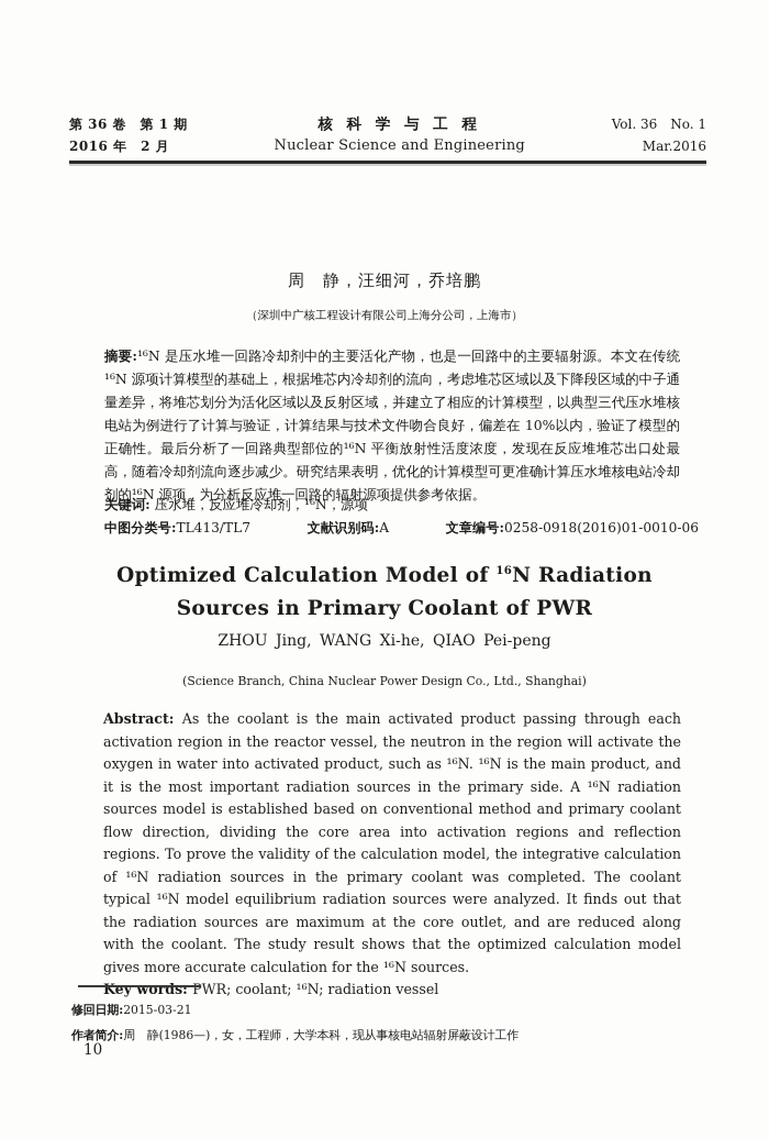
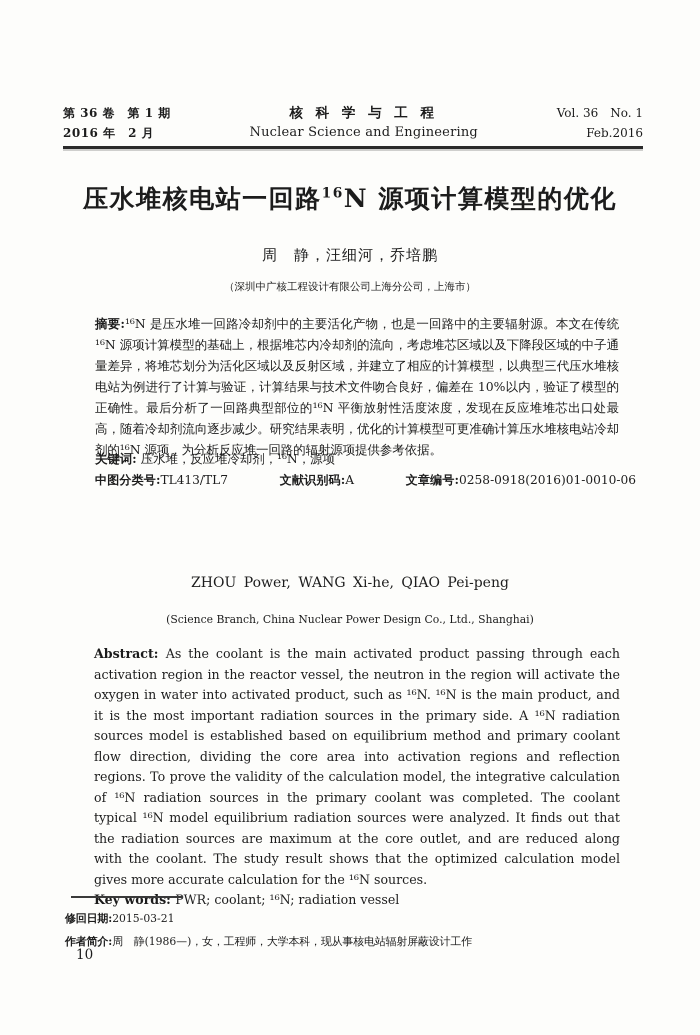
  第 36 卷 第 1 期
  2016 年 2 月
  核 科 学 与 工 程
  Nuclear Science and Engineering
  Vol. 36 No. 1
- Mar.2016
+ Feb.2016
+ 压水堆核电站一回路16N 源项计算模型的优化
  周 静，汪细河，乔培鹏
  （深圳中广核工程设计有限公司上海分公司，上海市）
  摘要:¹⁶N 是压水堆一回路冷却剂中的主要活化产物，也是一回路中的主要辐射源。本文在传统¹⁶N 源项计算模型的基础上，根据堆芯内冷却剂的流向，考虑堆芯区域以及下降段区域的中子通量差异，将堆芯划分为活化区域以及反射区域，并建立了相应的计算模型，以典型三代压水堆核电站为例进行了计算与验证，计算结果与技术文件吻合良好，偏差在 10%以内，验证了模型的正确性。最后分析了一回路典型部位的¹⁶N 平衡放射性活度浓度，发现在反应堆堆芯出口处最高，随着冷却剂流向逐步减少。研究结果表明，优化的计算模型可更准确计算压水堆核电站冷却剂的¹⁶N 源项，为分析反应堆一回路的辐射源项提供参考依据。
  关键词: 压水堆，反应堆冷却剂，¹⁶N，源项
  中图分类号:TL413/TL7
  文献识别码:A
  文章编号:0258-0918(2016)01-0010-06
- Optimized Calculation Model of 16N Radiation
- Sources in Primary Coolant of PWR
- ZHOU Jing, WANG Xi-he, QIAO Pei-peng
+ ZHOU Power, WANG Xi-he, QIAO Pei-peng
  (Science Branch, China Nuclear Power Design Co., Ltd., Shanghai)
- Abstract: As the coolant is the main activated product passing through each activation region in the reactor vessel, the neutron in the region will activate the oxygen in water into activated product, such as ¹⁶N. ¹⁶N is the main product, and it is the most important radiation sources in the primary side. A ¹⁶N radiation sources model is established based on conventional method and primary coolant flow direction, dividing the core area into activation regions and reflection regions. To prove the validity of the calculation model, the integrative calculation of ¹⁶N radiation sources in the primary coolant was completed. The coolant typical ¹⁶N model equilibrium radiation sources were analyzed. It finds out that the radiation sources are maximum at the core outlet, and are reduced along with the coolant. The study result shows that the optimized calculation model gives more accurate calculation for the ¹⁶N sources.
+ Abstract: As the coolant is the main activated product passing through each activation region in the reactor vessel, the neutron in the region will activate the oxygen in water into activated product, such as ¹⁶N. ¹⁶N is the main product, and it is the most important radiation sources in the primary side. A ¹⁶N radiation sources model is established based on equilibrium method and primary coolant flow direction, dividing the core area into activation regions and reflection regions. To prove the validity of the calculation model, the integrative calculation of ¹⁶N radiation sources in the primary coolant was completed. The coolant typical ¹⁶N model equilibrium radiation sources were analyzed. It finds out that the radiation sources are maximum at the core outlet, and are reduced along with the coolant. The study result shows that the optimized calculation model gives more accurate calculation for the ¹⁶N sources.
  Key words: PWR; coolant; ¹⁶N; radiation vessel
  修回日期:2015-03-21
  作者简介:周 静(1986—)，女，工程师，大学本科，现从事核电站辐射屏蔽设计工作
  10
